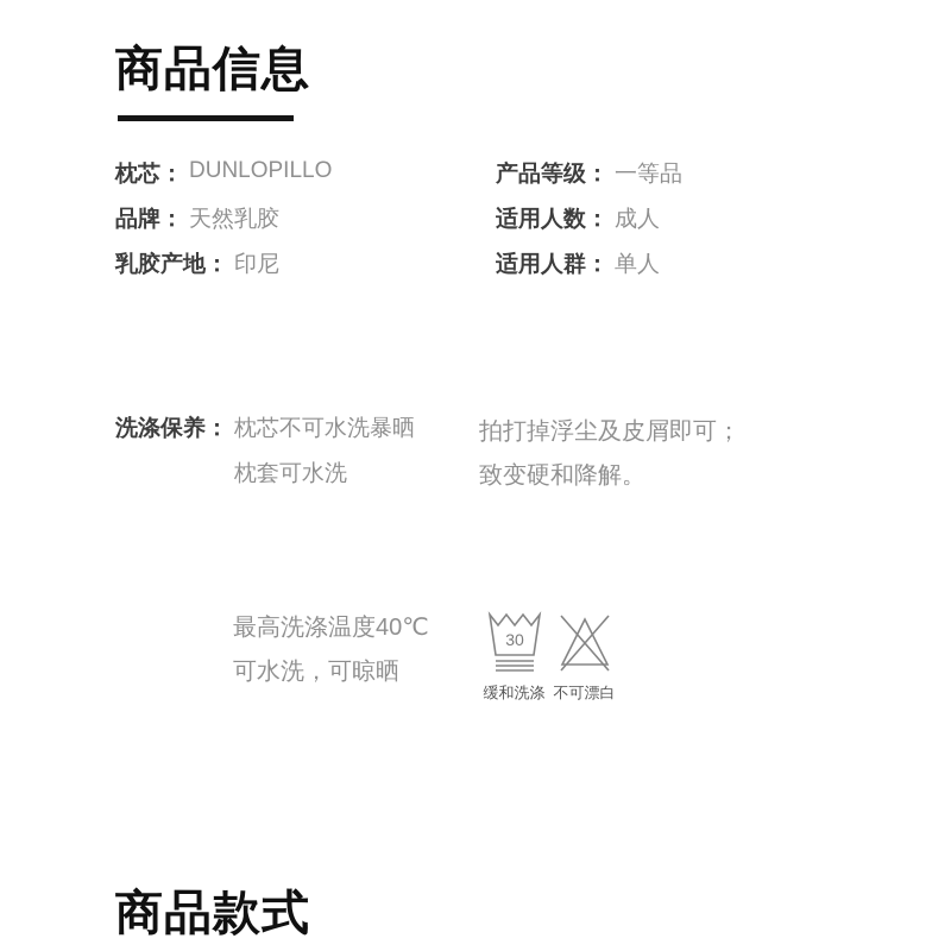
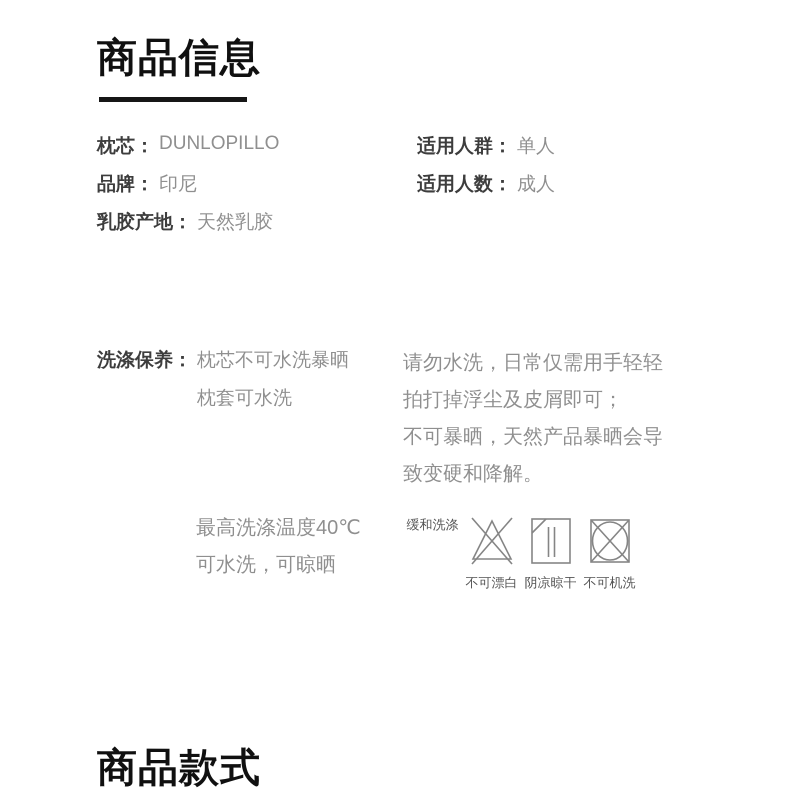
  商品信息
  枕芯：
  DUNLOPILLO
  品牌：
- 天然乳胶
+ 印尼
  乳胶产地：
- 印尼
+ 天然乳胶
- 产品等级：
- 一等品
- 适用人数：
+ 适用人群：
- 成人
+ 单人
- 适用人群：
+ 适用人数：
- 单人
+ 成人
  洗涤保养：
  枕芯不可水洗暴晒
  枕套可水洗
+ 请勿水洗，日常仅需用手轻轻
  拍打掉浮尘及皮屑即可；
+ 不可暴晒，天然产品暴晒会导
  致变硬和降解。
  最高洗涤温度40℃
  可水洗，可晾晒
- 30
  缓和洗涤
  不可漂白
+ 阴凉晾干
+ 不可机洗
  商品款式
